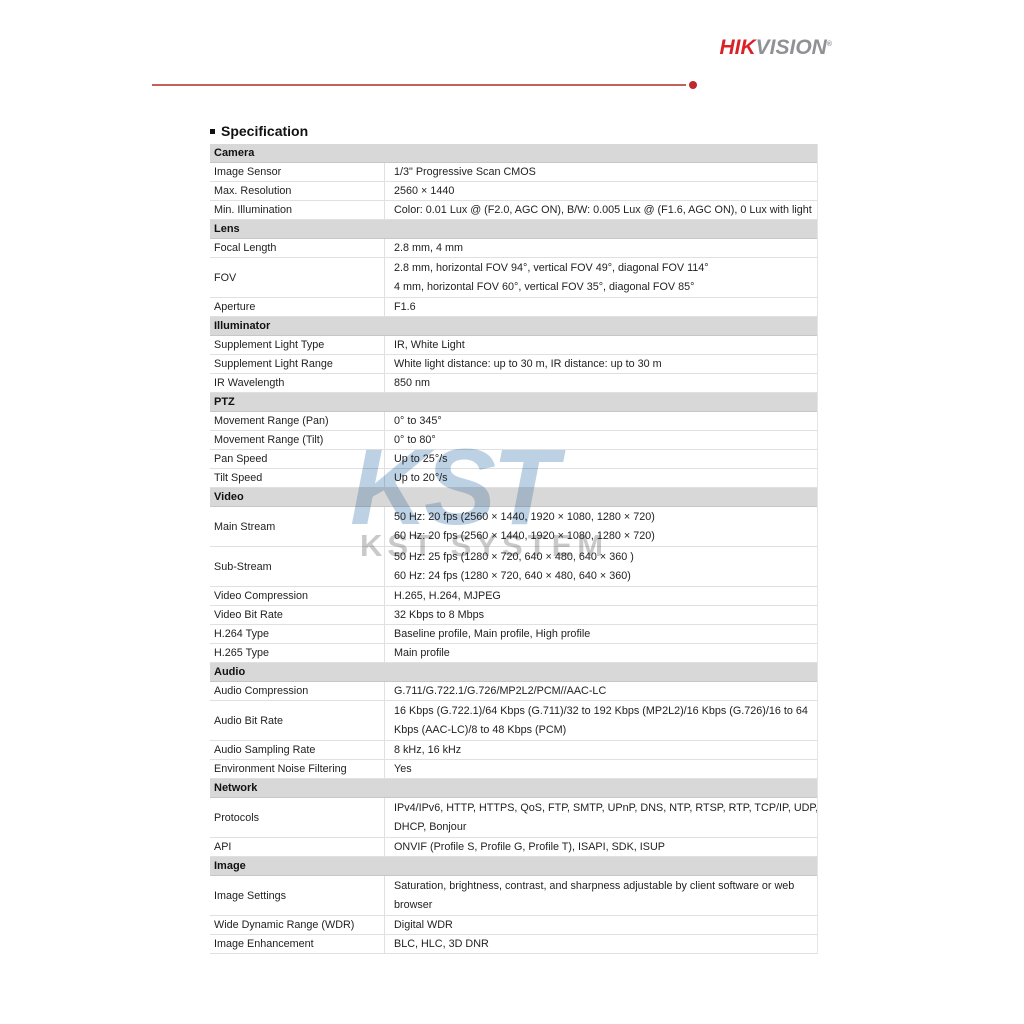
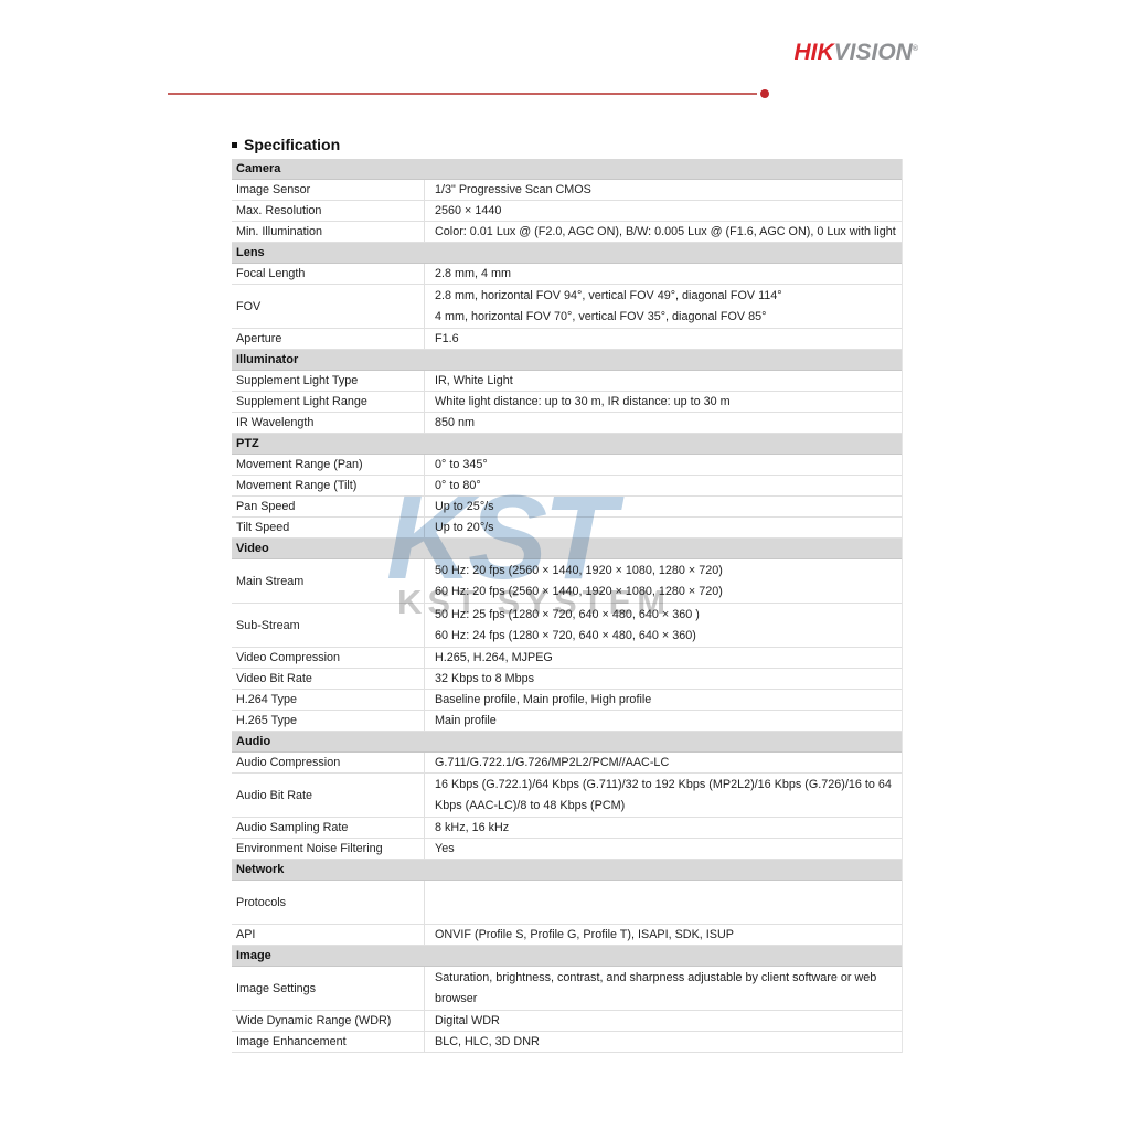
  HIKVISION
  KST
  KST SYSTEM
  Specification
  Camera
  Image Sensor
  1/3" Progressive Scan CMOS
  Max. Resolution
  2560 × 1440
  Min. Illumination
  Color: 0.01 Lux @ (F2.0, AGC ON), B/W: 0.005 Lux @ (F1.6, AGC ON), 0 Lux with light
  Lens
  Focal Length
  2.8 mm, 4 mm
  FOV
  2.8 mm, horizontal FOV 94°, vertical FOV 49°, diagonal FOV 114°
- 4 mm, horizontal FOV 60°, vertical FOV 35°, diagonal FOV 85°
+ 4 mm, horizontal FOV 70°, vertical FOV 35°, diagonal FOV 85°
  Aperture
  F1.6
  Illuminator
  Supplement Light Type
  IR, White Light
  Supplement Light Range
  White light distance: up to 30 m, IR distance: up to 30 m
  IR Wavelength
  850 nm
  PTZ
  Movement Range (Pan)
  0° to 345°
  Movement Range (Tilt)
  0° to 80°
  Pan Speed
  Up to 25°/s
  Tilt Speed
  Up to 20°/s
  Video
  Main Stream
  50 Hz: 20 fps (2560 × 1440, 1920 × 1080, 1280 × 720)
  60 Hz: 20 fps (2560 × 1440, 1920 × 1080, 1280 × 720)
  Sub-Stream
  50 Hz: 25 fps (1280 × 720, 640 × 480, 640 × 360 )
  60 Hz: 24 fps (1280 × 720, 640 × 480, 640 × 360)
  Video Compression
  H.265, H.264, MJPEG
  Video Bit Rate
  32 Kbps to 8 Mbps
  H.264 Type
  Baseline profile, Main profile, High profile
  H.265 Type
  Main profile
  Audio
  Audio Compression
  G.711/G.722.1/G.726/MP2L2/PCM//AAC-LC
  Audio Bit Rate
  16 Kbps (G.722.1)/64 Kbps (G.711)/32 to 192 Kbps (MP2L2)/16 Kbps (G.726)/16 to 64
  Kbps (AAC-LC)/8 to 48 Kbps (PCM)
  Audio Sampling Rate
  8 kHz, 16 kHz
  Environment Noise Filtering
  Yes
  Network
  Protocols
- IPv4/IPv6, HTTP, HTTPS, QoS, FTP, SMTP, UPnP, DNS, NTP, RTSP, RTP, TCP/IP, UDP,
- DHCP, Bonjour
  API
  ONVIF (Profile S, Profile G, Profile T), ISAPI, SDK, ISUP
  Image
  Image Settings
  Saturation, brightness, contrast, and sharpness adjustable by client software or web
  browser
  Wide Dynamic Range (WDR)
  Digital WDR
  Image Enhancement
  BLC, HLC, 3D DNR
